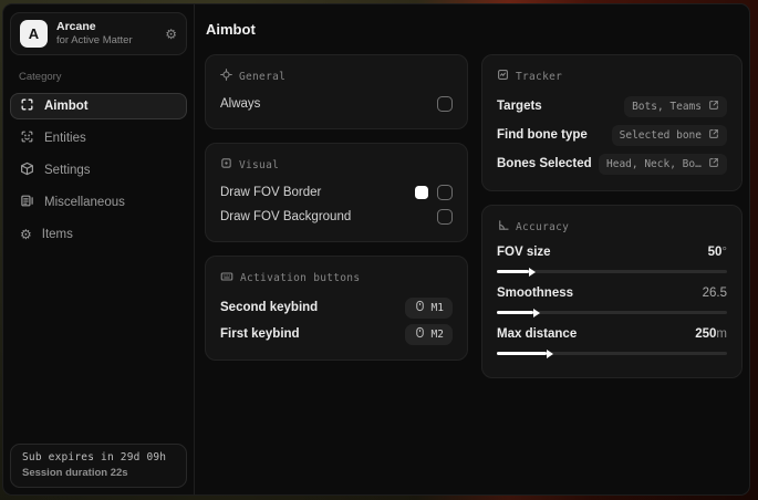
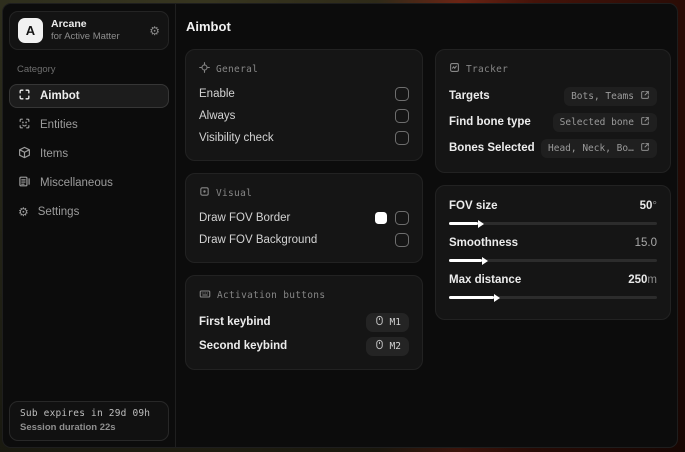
  A
  Arcane
  for Active Matter
  ⚙
  Category
  Aimbot
  Entities
- Settings
+ Items
  Miscellaneous
  ⚙
- Items
+ Settings
  Sub expires in 29d 09h
  Session duration 22s
  Aimbot
  General
+ Enable
  Always
+ Visibility check
  Visual
  Draw FOV Border
  Draw FOV Background
  Activation buttons
- Second keybind
+ First keybind
  M1
- First keybind
+ Second keybind
  M2
  Tracker
  Targets
  Bots, Teams
  Find bone type
  Selected bone
  Bones Selected
  Head, Neck, Bod
- Accuracy
  FOV size
  50°
  Smoothness
- 26.5
+ 15.0
  Max distance
  250m
